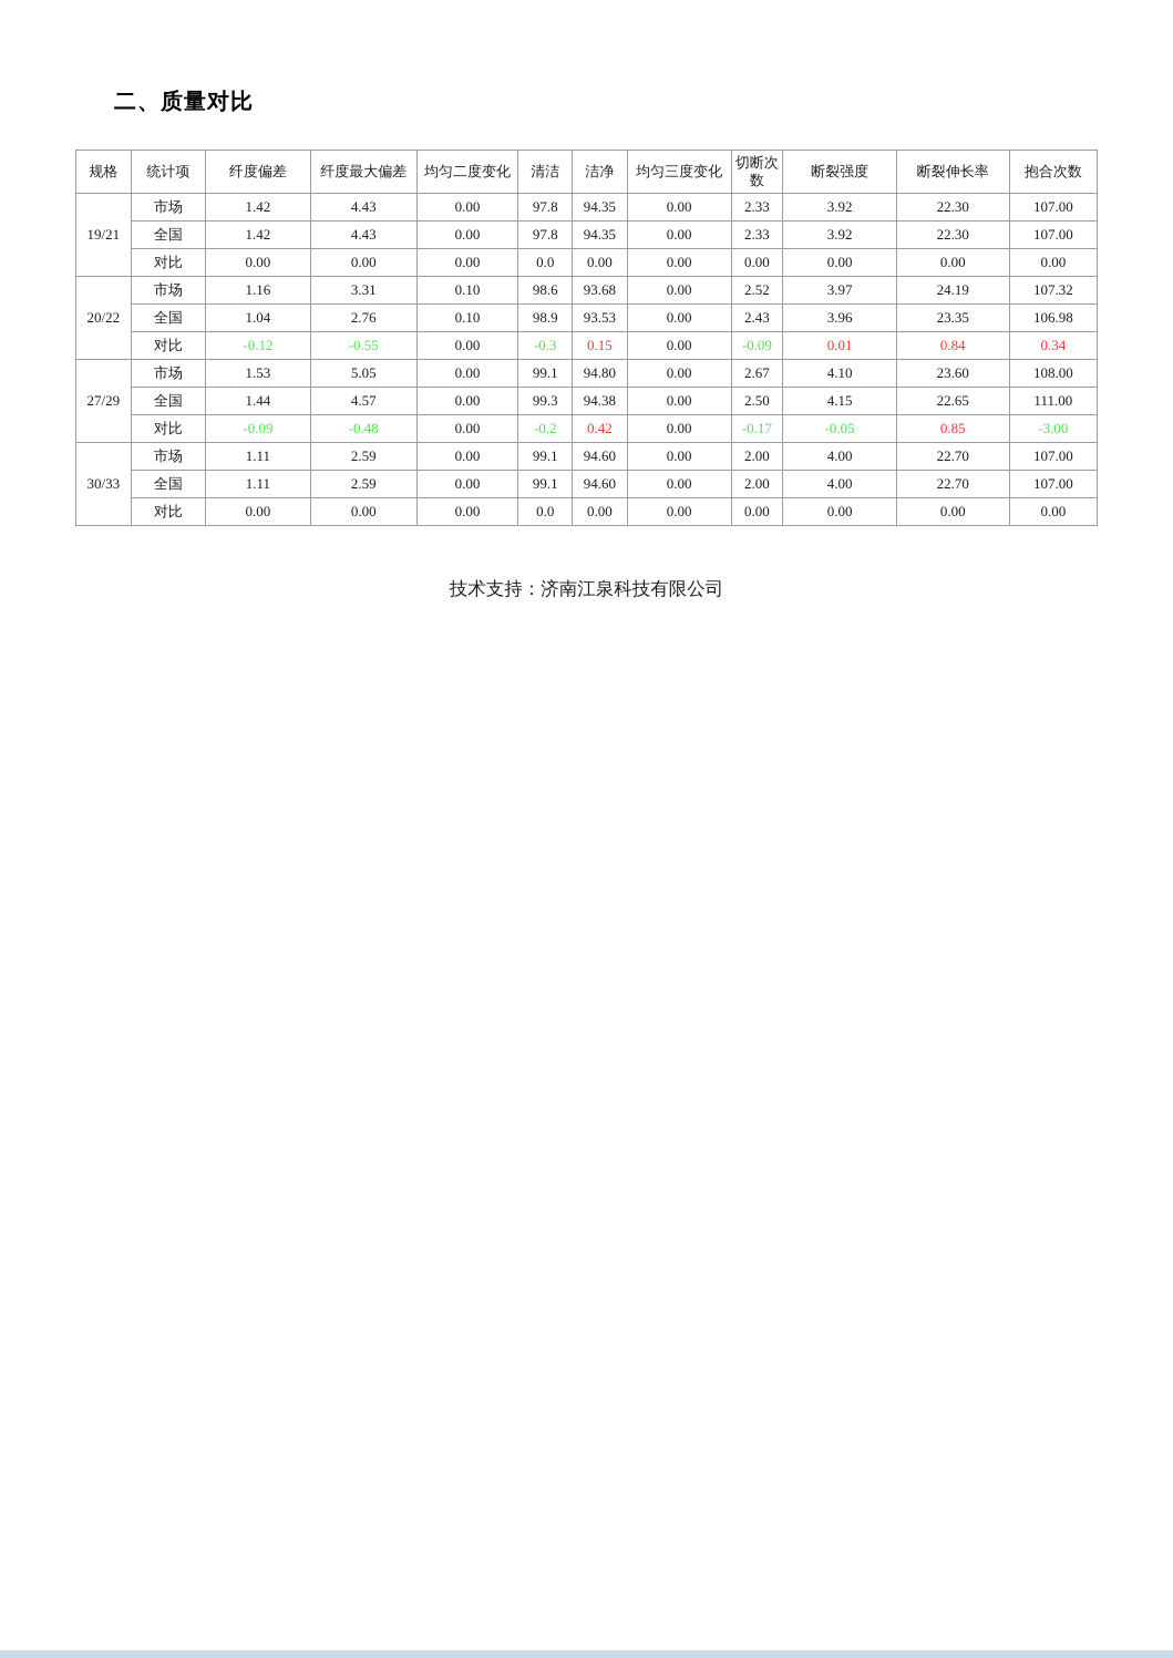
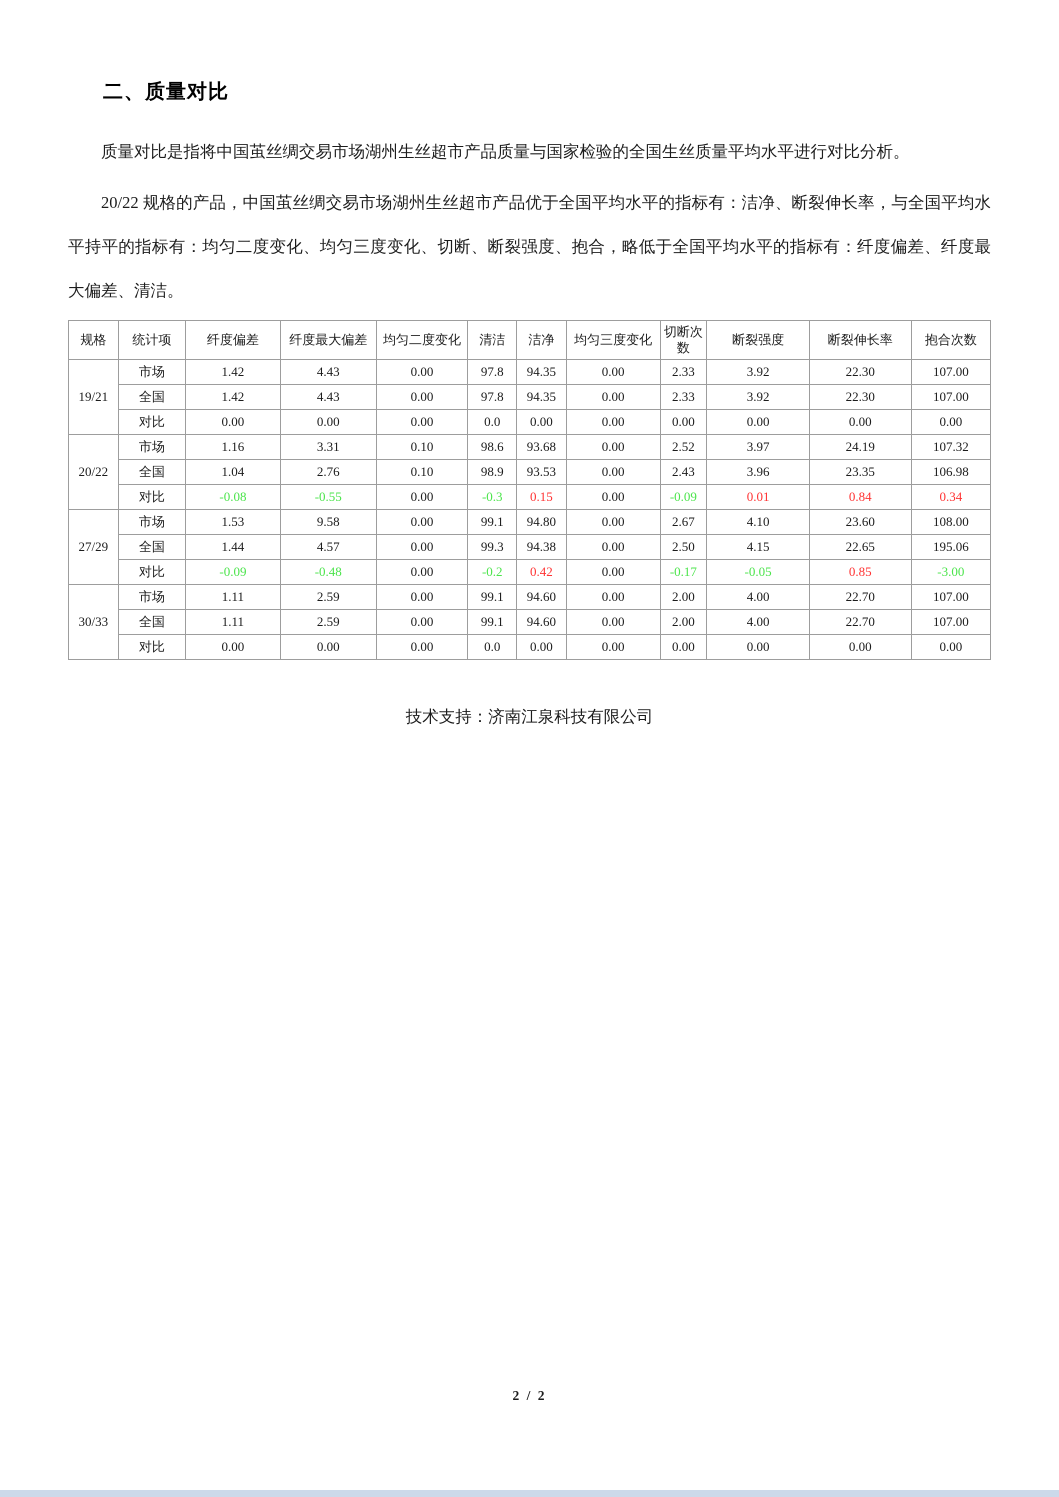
  二、质量对比
+ 质量对比是指将中国茧丝绸交易市场湖州生丝超市产品质量与国家检验的全国生丝质量平均水平进行对比分析。
+ 20/22 规格的产品，中国茧丝绸交易市场湖州生丝超市产品优于全国平均水平的指标有：洁净、断裂伸长率，与全国平均水平持平的指标有：均匀二度变化、均匀三度变化、切断、断裂强度、抱合，略低于全国平均水平的指标有：纤度偏差、纤度最大偏差、清洁。
  规格	统计项	纤度偏差	纤度最大偏差	均匀二度变化	清洁	洁净	均匀三度变化	切断次数	断裂强度	断裂伸长率	抱合次数
  19/21	市场	1.42	4.43	0.00	97.8	94.35	0.00	2.33	3.92	22.30	107.00
  全国	1.42	4.43	0.00	97.8	94.35	0.00	2.33	3.92	22.30	107.00
  对比	0.00	0.00	0.00	0.0	0.00	0.00	0.00	0.00	0.00	0.00
  20/22	市场	1.16	3.31	0.10	98.6	93.68	0.00	2.52	3.97	24.19	107.32
  全国	1.04	2.76	0.10	98.9	93.53	0.00	2.43	3.96	23.35	106.98
- 对比	-0.12	-0.55	0.00	-0.3	0.15	0.00	-0.09	0.01	0.84	0.34
+ 对比	-0.08	-0.55	0.00	-0.3	0.15	0.00	-0.09	0.01	0.84	0.34
- 27/29	市场	1.53	5.05	0.00	99.1	94.80	0.00	2.67	4.10	23.60	108.00
+ 27/29	市场	1.53	9.58	0.00	99.1	94.80	0.00	2.67	4.10	23.60	108.00
- 全国	1.44	4.57	0.00	99.3	94.38	0.00	2.50	4.15	22.65	111.00
+ 全国	1.44	4.57	0.00	99.3	94.38	0.00	2.50	4.15	22.65	195.06
  对比	-0.09	-0.48	0.00	-0.2	0.42	0.00	-0.17	-0.05	0.85	-3.00
  30/33	市场	1.11	2.59	0.00	99.1	94.60	0.00	2.00	4.00	22.70	107.00
  全国	1.11	2.59	0.00	99.1	94.60	0.00	2.00	4.00	22.70	107.00
  对比	0.00	0.00	0.00	0.0	0.00	0.00	0.00	0.00	0.00	0.00
  技术支持：济南江泉科技有限公司
+ 2 / 2
